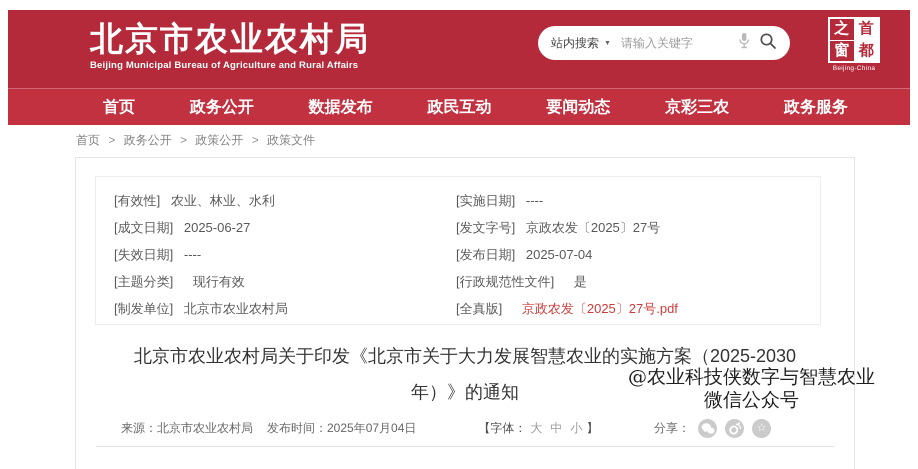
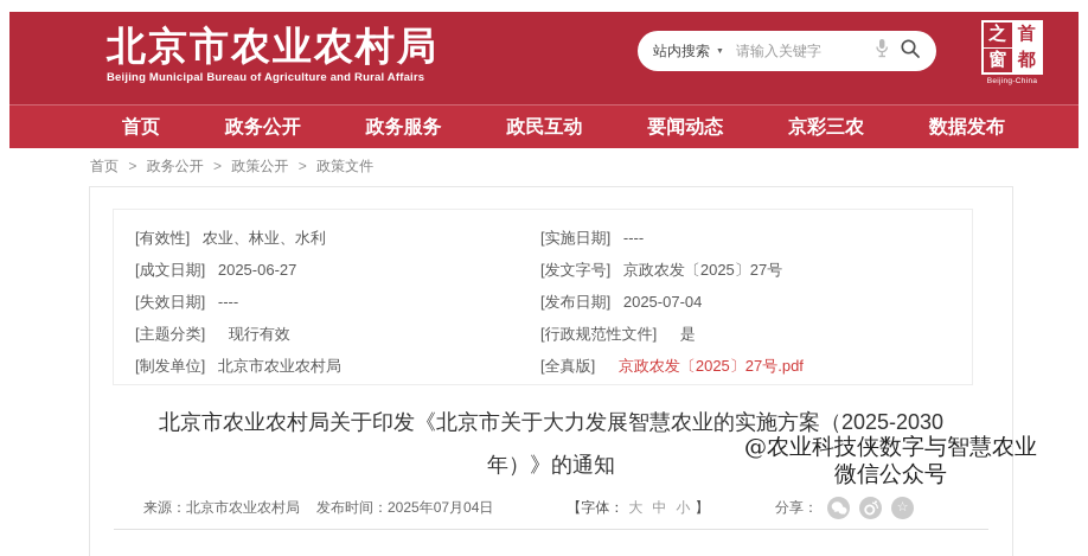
  北京市农业农村局
  Beijing Municipal Bureau of Agriculture and Rural Affairs
  站内搜索
  请输入关键字
  之
  首
  窗
  都
  首页
  政务公开
- 数据发布
+ 政务服务
  政民互动
  要闻动态
  京彩三农
- 政务服务
+ 数据发布
  首页 > 政务公开 > 政策公开 > 政策文件
  [有效性] 农业、林业、水利
  [成文日期] 2025-06-27
  [失效日期] ----
  [主题分类] 现行有效
  [制发单位] 北京市农业农村局
  [实施日期] ----
  [发文字号] 京政农发〔2025〕27号
  [发布日期] 2025-07-04
  [行政规范性文件] 是
  [全真版] 京政农发〔2025〕27号.pdf
  北京市农业农村局关于印发《北京市关于大力发展智慧农业的实施方案（2025-2030 年）》的通知
  来源：
  北京市农业农村局
  发布时间：2025年07月04日
  【字体：
  大
  中
  小
  】
  分享：
  ☆
  @农业科技侠数字与智慧农业
  微信公众号
